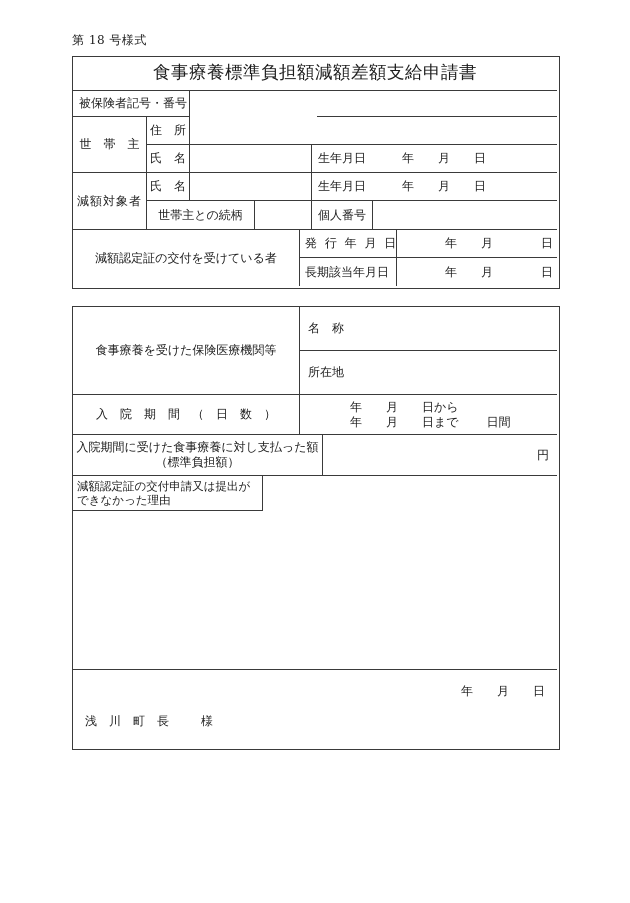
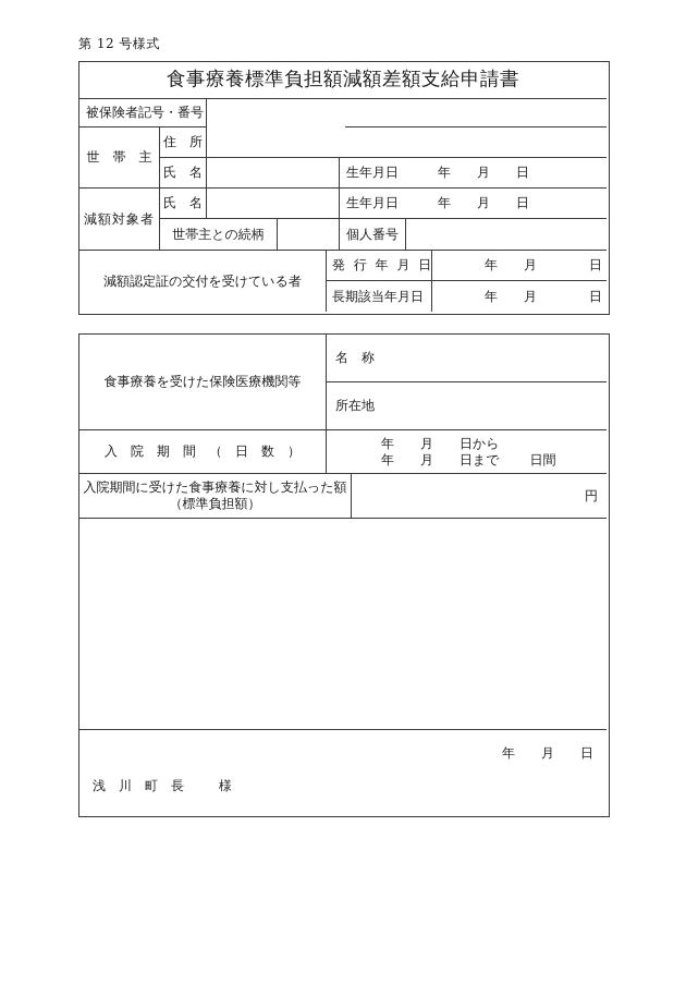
- 第 18 号様式
+ 第 12 号様式
  食事療養標準負担額減額差額支給申請書
  被保険者記号・番号
  世 帯 主
  住 所
  氏 名
  生年月日 年 月 日
  減額対象者
  氏 名
  生年月日 年 月 日
  世帯主との続柄
  個人番号
  減額認定証の交付を受けている者
  発 行 年 月 日
  年 月 日
  長期該当年月日
  年 月 日
  食事療養を受けた保険医療機関等
  名 称
  所在地
  入 院 期 間 （ 日 数 ）
  年 月 日から
  年 月 日まで 日間
  入院期間に受けた食事療養に対し支払った額
  （標準負担額）
  円
- 減額認定証の交付申請又は提出が
- できなかった理由
  年 月 日
  浅 川 町 長
  様
